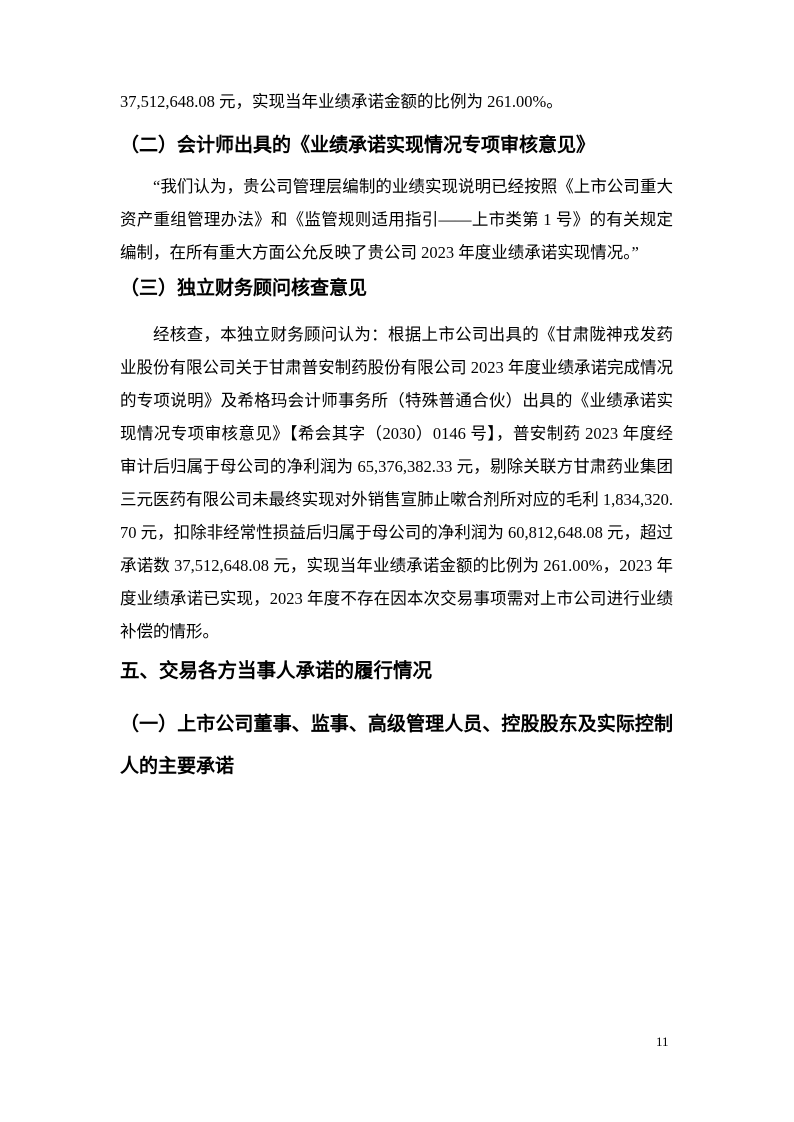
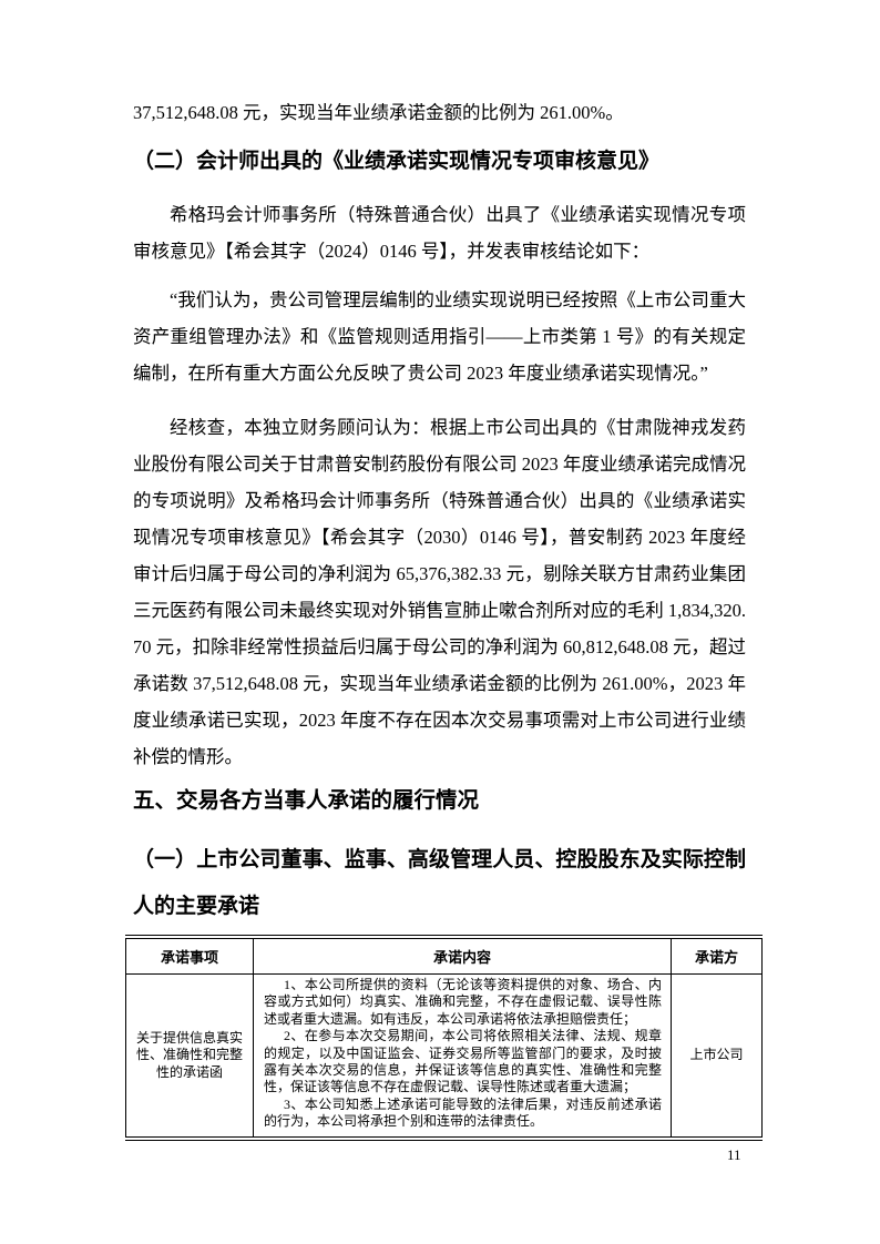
  37,512,648.08 元，实现当年业绩承诺金额的比例为 261.00%。
  （二）会计师出具的《业绩承诺实现情况专项审核意见》
+ 希格玛会计师事务所（特殊普通合伙）出具了《业绩承诺实现情况专项审核意见》【希会其字（2024）0146 号】，并发表审核结论如下：
  “我们认为，贵公司管理层编制的业绩实现说明已经按照《上市公司重大资产重组管理办法》和《监管规则适用指引——上市类第 1 号》的有关规定编制，在所有重大方面公允反映了贵公司 2023 年度业绩承诺实现情况。”
- （三）独立财务顾问核查意见
  经核查，本独立财务顾问认为：根据上市公司出具的《甘肃陇神戎发药业股份有限公司关于甘肃普安制药股份有限公司 2023 年度业绩承诺完成情况的专项说明》及希格玛会计师事务所（特殊普通合伙）出具的《业绩承诺实现情况专项审核意见》【希会其字（2030）0146 号】，普安制药 2023 年度经审计后归属于母公司的净利润为 65,376,382.33 元，剔除关联方甘肃药业集团三元医药有限公司未最终实现对外销售宣肺止嗽合剂所对应的毛利 1,834,320.70 元，扣除非经常性损益后归属于母公司的净利润为 60,812,648.08 元，超过承诺数 37,512,648.08 元，实现当年业绩承诺金额的比例为 261.00%，2023 年度业绩承诺已实现，2023 年度不存在因本次交易事项需对上市公司进行业绩补偿的情形。
  五、交易各方当事人承诺的履行情况
  （一）上市公司董事、监事、高级管理人员、控股股东及实际控制人的主要承诺
+ 承诺事项	承诺内容	承诺方
+ 关于提供信息真实性、准确性和完整性的承诺函	1、本公司所提供的资料（无论该等资料提供的对象、场合、内容或方式如何）均真实、准确和完整，不存在虚假记载、误导性陈述或者重大遗漏。如有违反，本公司承诺将依法承担赔偿责任； 2、在参与本次交易期间，本公司将依照相关法律、法规、规章的规定，以及中国证监会、证券交易所等监管部门的要求，及时披露有关本次交易的信息，并保证该等信息的真实性、准确性和完整性，保证该等信息不存在虚假记载、误导性陈述或者重大遗漏； 3、本公司知悉上述承诺可能导致的法律后果，对违反前述承诺的行为，本公司将承担个别和连带的法律责任。	上市公司
  11
